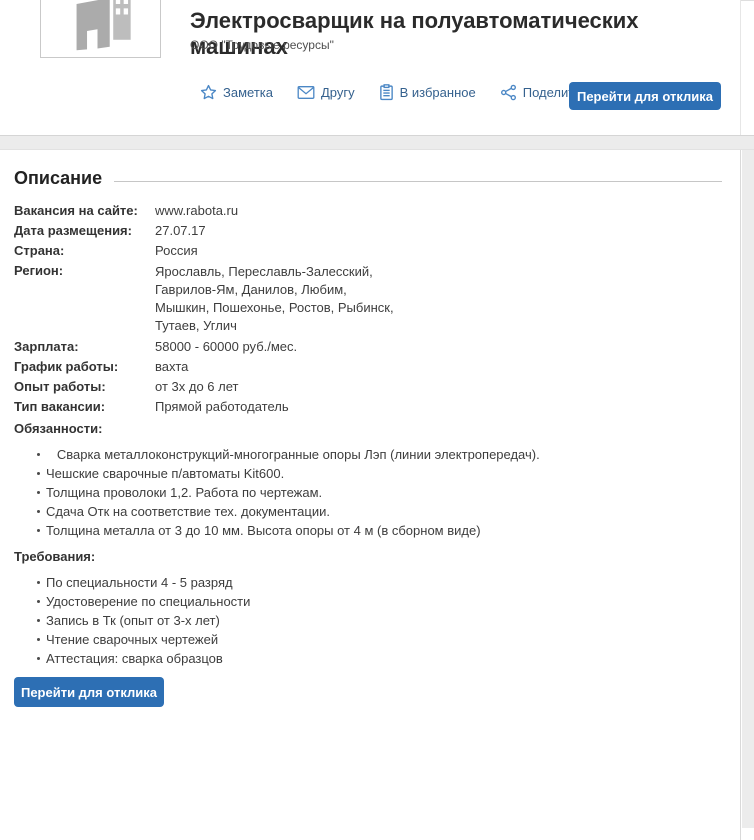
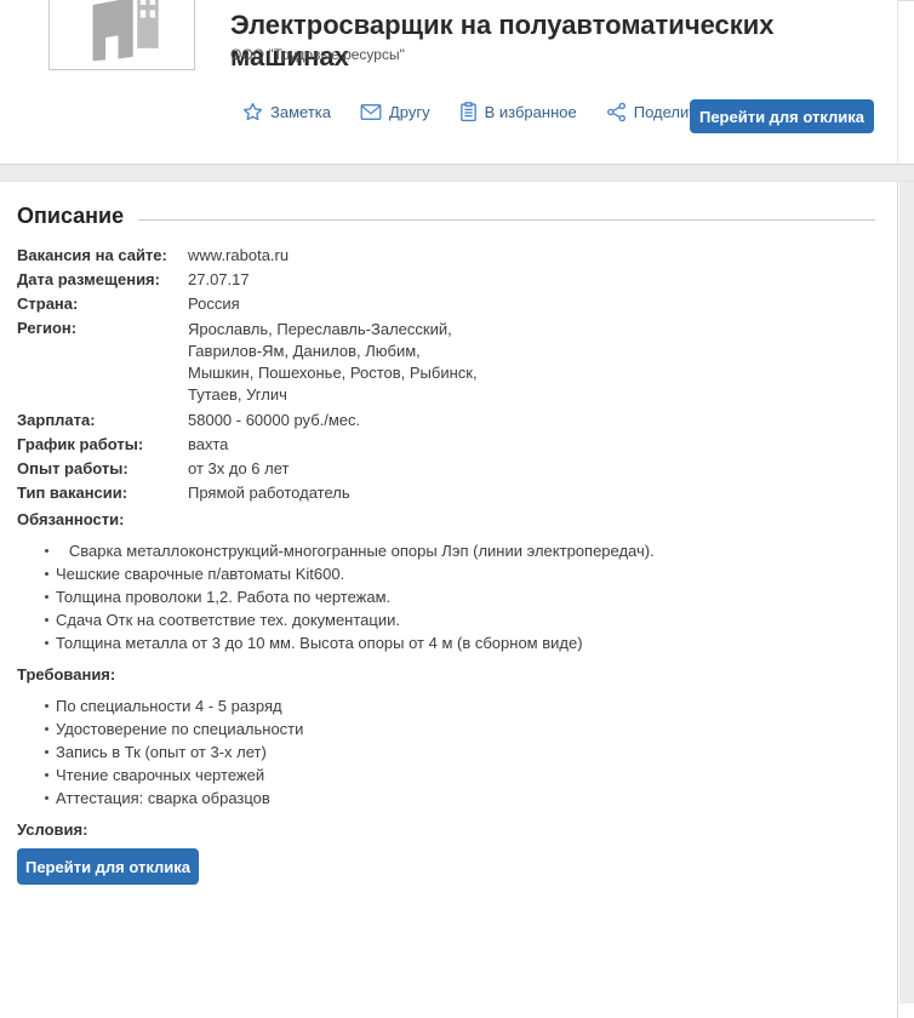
  Электросварщик на полуавтоматических машинах
  ООО "Трудовые ресурсы"
  Заметка
  Другу
  В избранное
  Перейти для отклика
  Описание
  Вакансия на сайте:
  www.rabota.ru
  Дата размещения:
  27.07.17
  Страна:
  Россия
  Регион:
  Ярославль, Переславль-Залесский,
  Гаврилов-Ям, Данилов, Любим,
  Мышкин, Пошехонье, Ростов, Рыбинск,
  Тутаев, Углич
  Зарплата:
  58000 - 60000 руб./мес.
  График работы:
  вахта
  Опыт работы:
  от 3х до 6 лет
  Тип вакансии:
  Прямой работодатель
  Обязанности:
  Сварка металлоконструкций-многогранные опоры Лэп (линии электропередач).
  Чешские сварочные п/автоматы Kit600.
  Толщина проволоки 1,2. Работа по чертежам.
  Сдача Отк на соответствие тех. документации.
  Толщина металла от 3 до 10 мм. Высота опоры от 4 м (в сборном виде)
  Требования:
  По специальности 4 - 5 разряд
  Удостоверение по специальности
  Запись в Тк (опыт от 3-х лет)
  Чтение сварочных чертежей
  Аттестация: сварка образцов
+ Условия:
  Перейти для отклика
